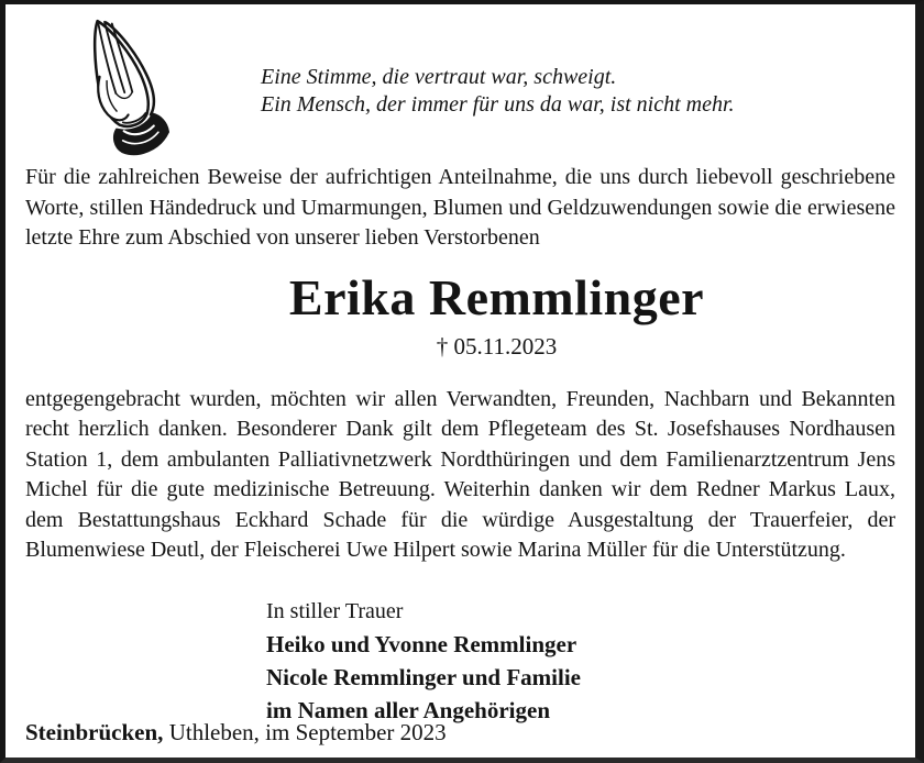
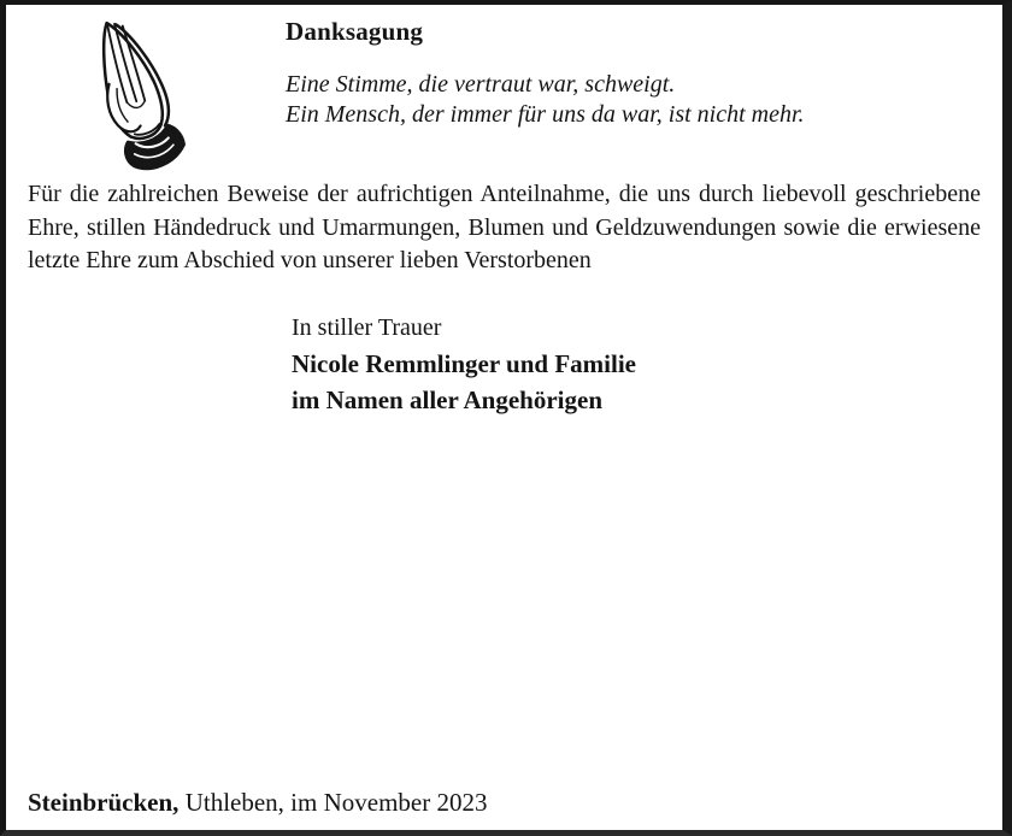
+ Danksagung
  Eine Stimme, die vertraut war, schweigt.
  Ein Mensch, der immer für uns da war, ist nicht mehr.
- Für die zahlreichen Beweise der aufrichtigen Anteilnahme, die uns durch liebevoll geschriebene Worte, stillen Händedruck und Umarmungen, Blumen und Geldzuwendungen sowie die erwiesene letzte Ehre zum Abschied von unserer lieben Verstorbenen
+ Für die zahlreichen Beweise der aufrichtigen Anteilnahme, die uns durch liebevoll geschriebene Ehre, stillen Händedruck und Umarmungen, Blumen und Geldzuwendungen sowie die erwiesene letzte Ehre zum Abschied von unserer lieben Verstorbenen
- Erika Remmlinger
- † 05.11.2023
- entgegengebracht wurden, möchten wir allen Verwandten, Freunden, Nachbarn und Bekannten recht herzlich danken. Besonderer Dank gilt dem Pflegeteam des St. Josefshauses Nordhausen Station 1, dem ambulanten Palliativnetzwerk Nordthüringen und dem Familienarztzentrum Jens Michel für die gute medizinische Betreuung. Weiterhin danken wir dem Redner Markus Laux, dem Bestattungshaus Eckhard Schade für die würdige Ausgestaltung der Trauerfeier, der Blumenwiese Deutl, der Fleischerei Uwe Hilpert sowie Marina Müller für die Unterstützung.
  In stiller Trauer
- Heiko und Yvonne Remmlinger
  Nicole Remmlinger und Familie
  im Namen aller Angehörigen
- Steinbrücken, Uthleben, im September 2023
+ Steinbrücken, Uthleben, im November 2023
